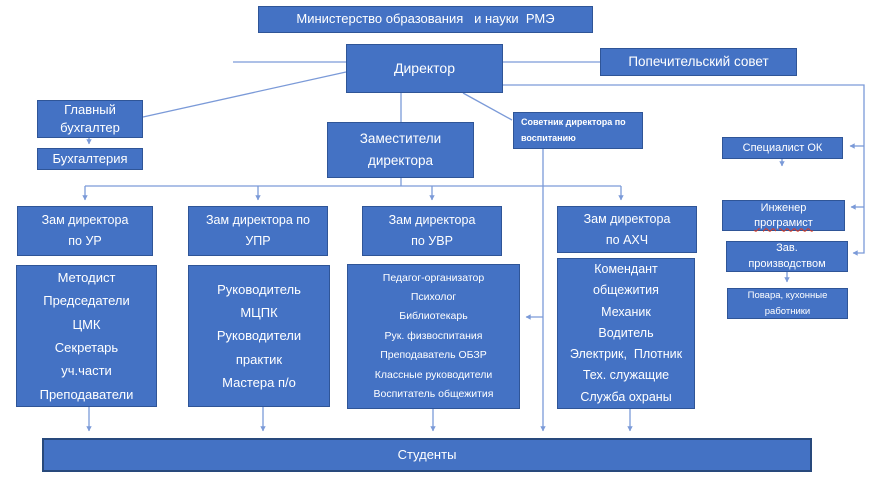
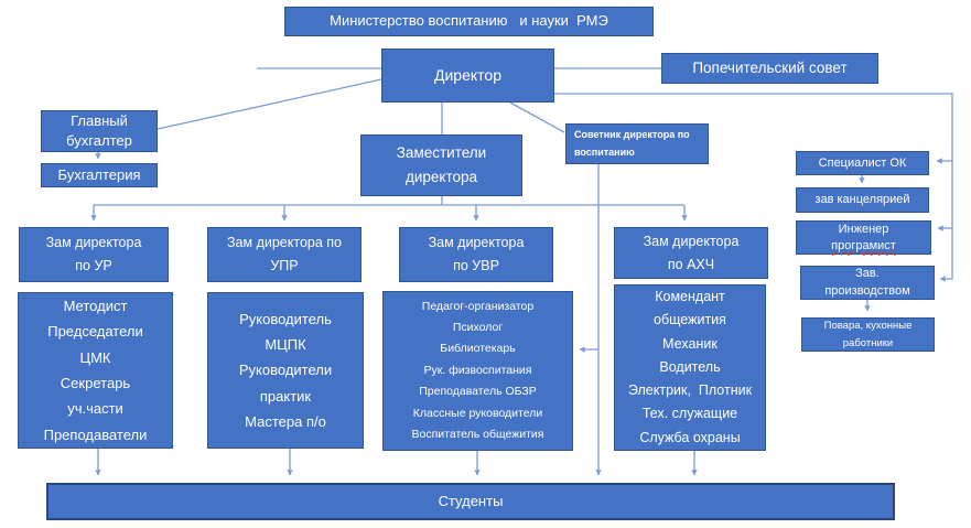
- Министерство образования и науки РМЭ
+ Министерство воспитанию и науки РМЭ
  Директор
  Попечительский совет
  Главный
  бухгалтер
  Бухгалтерия
  Заместители
  директора
  Советник директора по
  воспитанию
  Специалист ОК
+ зав канцелярией
  Инженер
  програмист
  Зав.
  производством
  Повара, кухонные
  работники
  Зам директора
  по УР
  Зам директора по
  УПР
  Зам директора
  по УВР
  Зам директора
  по АХЧ
  Методист
  Председатели
  ЦМК
  Секретарь
  уч.части
  Преподаватели
  Руководитель
  МЦПК
  Руководители
  практик
  Мастера п/о
  Педагог-организатор
  Психолог
  Библиотекарь
  Рук. физвоспитания
  Преподаватель ОБЗР
  Классные руководители
  Воспитатель общежития
  Комендант
  общежития
  Механик
  Водитель
  Электрик, Плотник
  Тех. служащие
  Служба охраны
  Студенты
